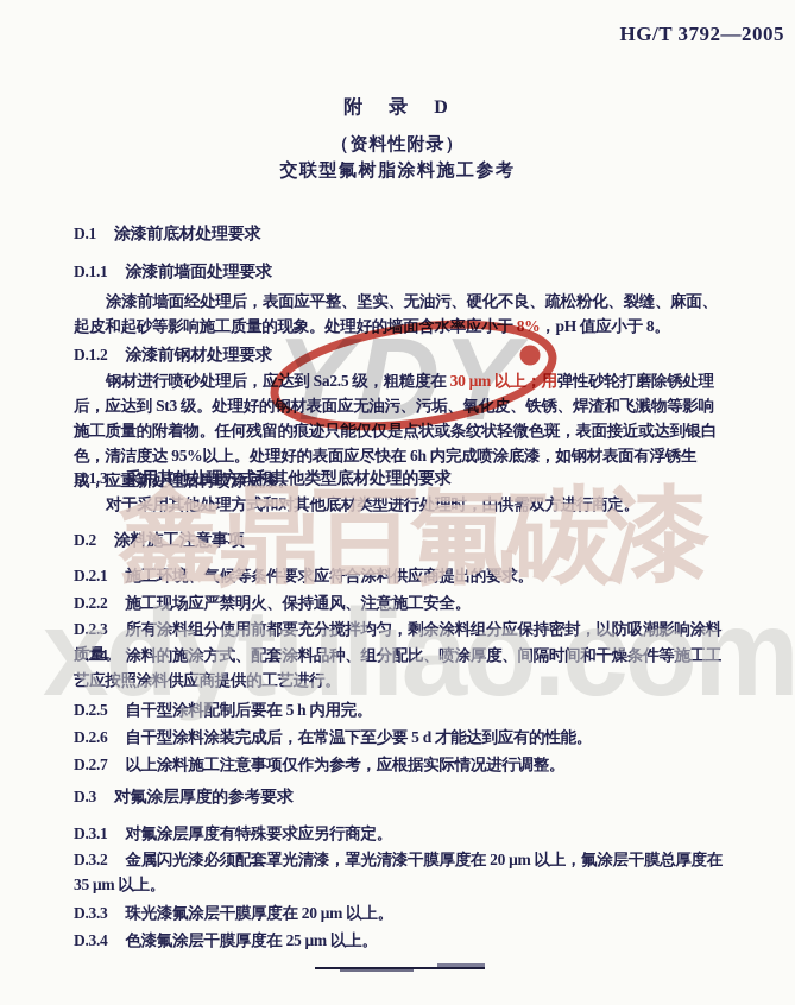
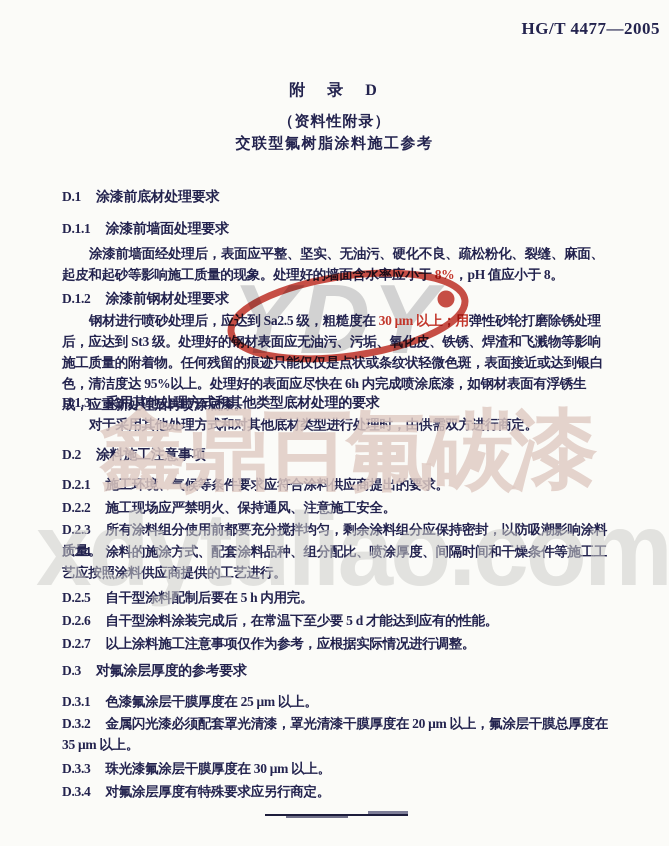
  YDY
- HG/T 3792—2005
+ HG/T 4477—2005
  附 录 D
  （资料性附录）
  交联型氟树脂涂料施工参考
  D.1 涂漆前底材处理要求
  D.1.1 涂漆前墙面处理要求
  涂漆前墙面经处理后，表面应平整、坚实、无油污、硬化不良、疏松粉化、裂缝、麻面、起皮和起砂等影响施工质量的现象。处理好的墙面含水率应小于 8%，pH 值应小于 8。
  D.1.2 涂漆前钢材处理要求
  钢材进行喷砂处理后，应达到 Sa2.5 级，粗糙度在 30 μm 以上；用弹性砂轮打磨除锈处理后，应达到 St3 级。处理好的钢材表面应无油污、污垢、氧化皮、铁锈、焊渣和飞溅物等影响施工质量的附着物。任何残留的痕迹只能仅仅是点状或条纹状轻微色斑，表面接近或达到银白色，清洁度达 95%以上。处理好的表面应尽快在 6h 内完成喷涂底漆，如钢材表面有浮锈生成，应重新处理后再喷涂底漆。
  D.1.3 采用其他处理方式和其他类型底材处理的要求
  对于采用其他处理方式和对其他底材类型进行处理时，由供需双方进行商定。
  D.2 涂料施工注意事项
  D.2.1 施工环境、气候等条件要求应符合涂料供应商提出的要求。
  D.2.2 施工现场应严禁明火、保持通风、注意施工安全。
  D.2.3 所有涂料组分使用前都要充分搅拌均匀，剩余涂料组分应保持密封，以防吸潮影响涂料质量。
  D.2.4 涂料的施涂方式、配套涂料品种、组分配比、喷涂厚度、间隔时间和干燥条件等施工工艺应按照涂料供应商提供的工艺进行。
  D.2.5 自干型涂料配制后要在 5 h 内用完。
  D.2.6 自干型涂料涂装完成后，在常温下至少要 5 d 才能达到应有的性能。
  D.2.7 以上涂料施工注意事项仅作为参考，应根据实际情况进行调整。
  D.3 对氟涂层厚度的参考要求
- D.3.1 对氟涂层厚度有特殊要求应另行商定。
+ D.3.1 色漆氟涂层干膜厚度在 25 μm 以上。
  D.3.2 金属闪光漆必须配套罩光清漆，罩光清漆干膜厚度在 20 μm 以上，氟涂层干膜总厚度在 35 μm 以上。
- D.3.3 珠光漆氟涂层干膜厚度在 20 μm 以上。
+ D.3.3 珠光漆氟涂层干膜厚度在 30 μm 以上。
- D.3.4 色漆氟涂层干膜厚度在 25 μm 以上。
+ D.3.4 对氟涂层厚度有特殊要求应另行商定。
  鑫鼎百氟碳漆
  xdytuliao.com
